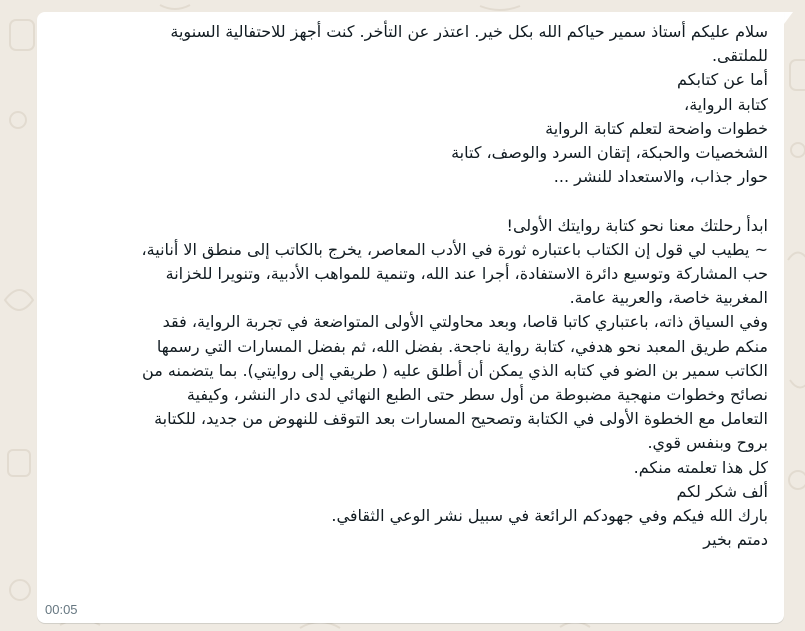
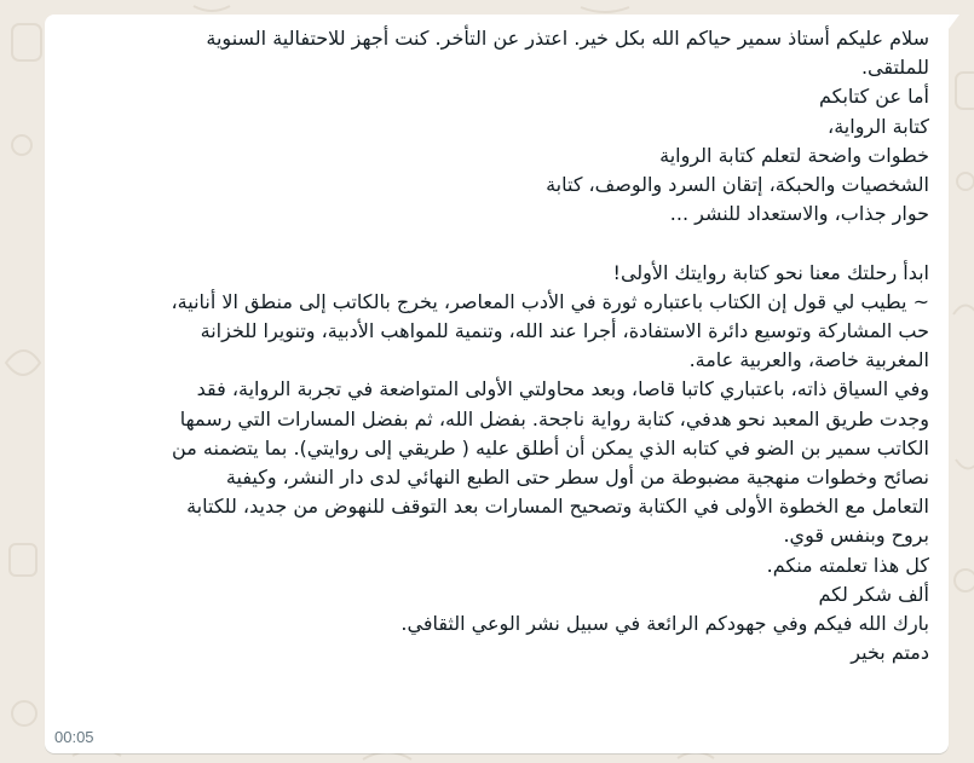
  سلام عليكم أستاذ سمير حياكم الله بكل خير. اعتذر عن التأخر. كنت أجهز للاحتفالية السنوية
  للملتقى.
  أما عن كتابكم
  كتابة الرواية،
  خطوات واضحة لتعلم كتابة الرواية
  الشخصيات والحبكة، إتقان السرد والوصف، كتابة
  حوار جذاب، والاستعداد للنشر ...
  ابدأ رحلتك معنا نحو كتابة روايتك الأولى!
  ~ يطيب لي قول إن الكتاب باعتباره ثورة في الأدب المعاصر، يخرج بالكاتب إلى منطق الا أنانية،
  حب المشاركة وتوسيع دائرة الاستفادة، أجرا عند الله، وتنمية للمواهب الأدبية، وتنويرا للخزانة
  المغربية خاصة، والعربية عامة.
  وفي السياق ذاته، باعتباري كاتبا قاصا، وبعد محاولتي الأولى المتواضعة في تجربة الرواية، فقد
- منكم طريق المعبد نحو هدفي، كتابة رواية ناجحة. بفضل الله، ثم بفضل المسارات التي رسمها
+ وجدت طريق المعبد نحو هدفي، كتابة رواية ناجحة. بفضل الله، ثم بفضل المسارات التي رسمها
  الكاتب سمير بن الضو في كتابه الذي يمكن أن أطلق عليه ( طريقي إلى روايتي). بما يتضمنه من
  نصائح وخطوات منهجية مضبوطة من أول سطر حتى الطبع النهائي لدى دار النشر، وكيفية
  التعامل مع الخطوة الأولى في الكتابة وتصحيح المسارات بعد التوقف للنهوض من جديد، للكتابة
  بروح وبنفس قوي.
  كل هذا تعلمته منكم.
  ألف شكر لكم
  بارك الله فيكم وفي جهودكم الرائعة في سبيل نشر الوعي الثقافي.
  دمتم بخير
  00:05
